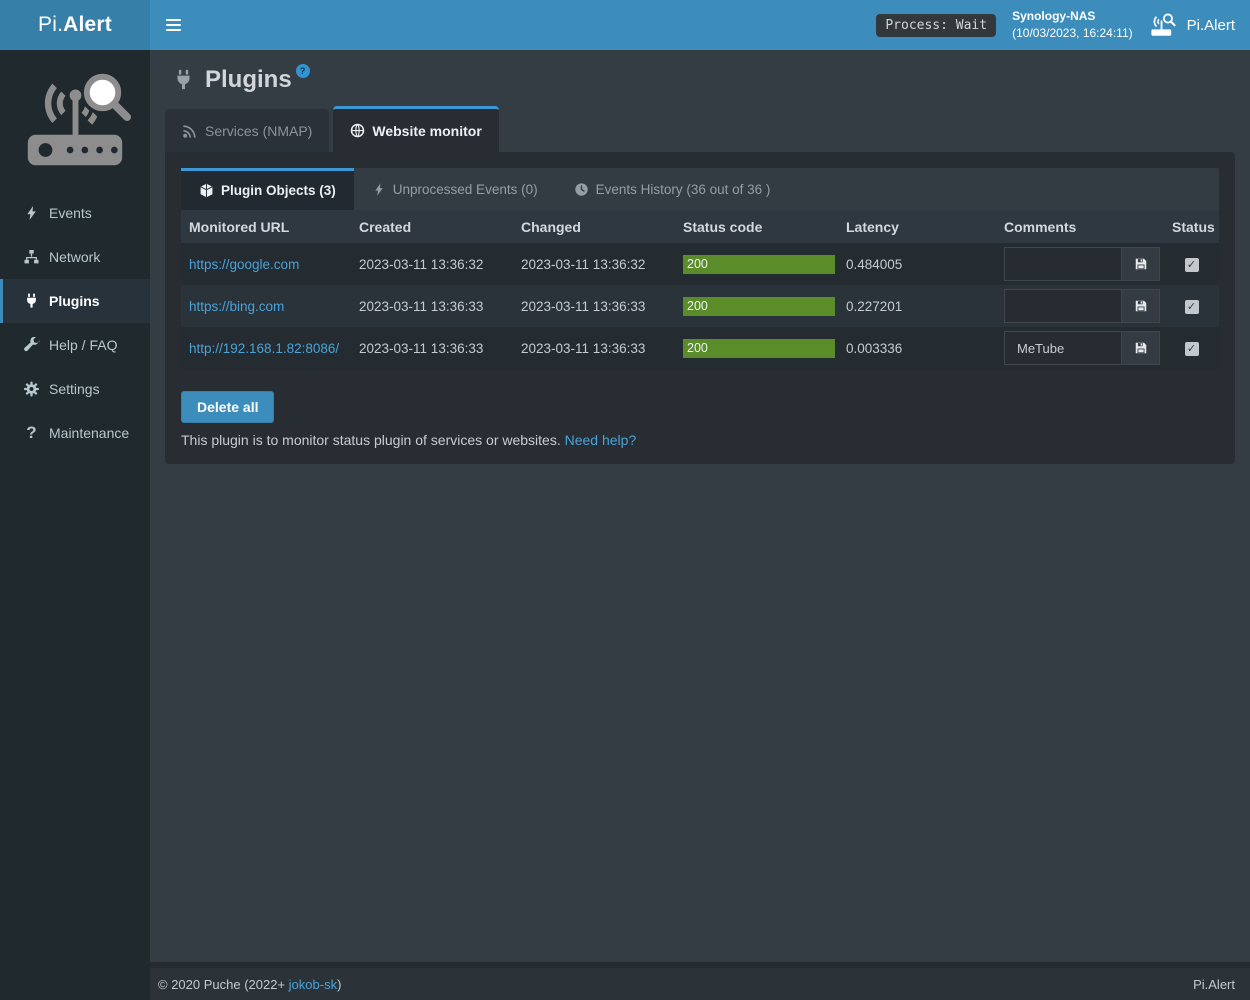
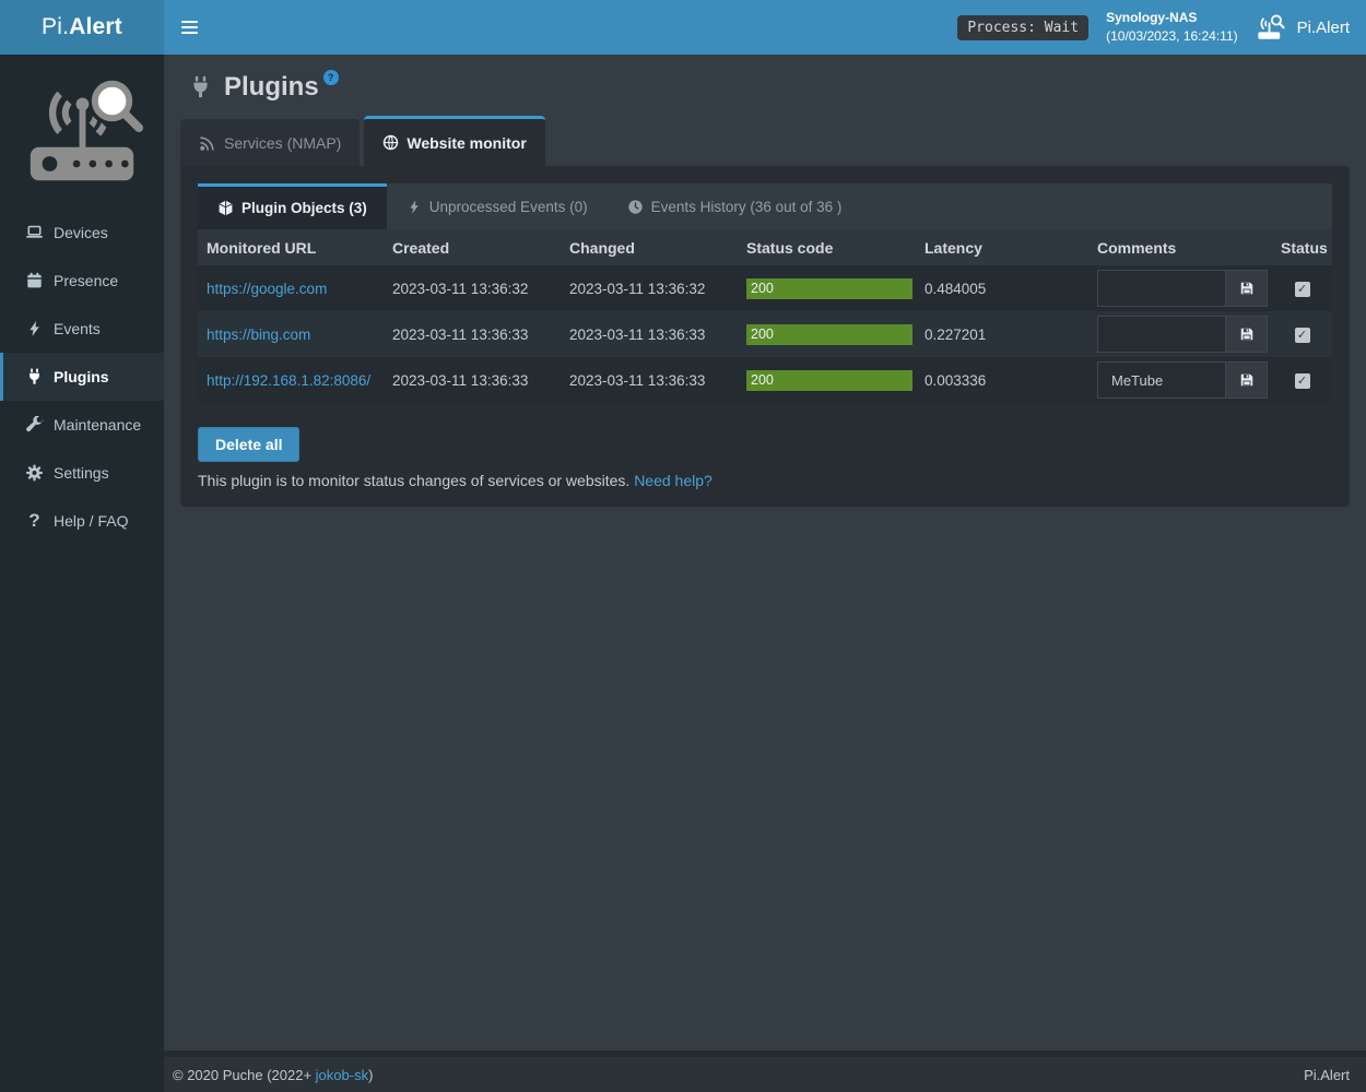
  Pi.Alert
  Process: Wait
  Synology-NAS
  (10/03/2023, 16:24:11)
  Pi.Alert
+ Devices
+ Presence
  Events
- Network
  Plugins
- Help / FAQ
+ Maintenance
  Settings
  ?
- Maintenance
+ Help / FAQ
  Plugins
  ?
  Services (NMAP)
  Website monitor
  Plugin Objects (3)
  Unprocessed Events (0)
  Events History (36 out of 36 )
  Monitored URL	Created	Changed	Status code	Latency	Comments	Status
  https://google.com	2023-03-11 13:36:32	2023-03-11 13:36:32	200	0.484005		✓
  https://bing.com	2023-03-11 13:36:33	2023-03-11 13:36:33	200	0.227201		✓
  http://192.168.1.82:8086/	2023-03-11 13:36:33	2023-03-11 13:36:33	200	0.003336	MeTube	✓
  Delete all
- This plugin is to monitor status plugin of services or websites. Need help?
+ This plugin is to monitor status changes of services or websites. Need help?
  © 2020 Puche (2022+ jokob-sk)
  Pi.Alert
